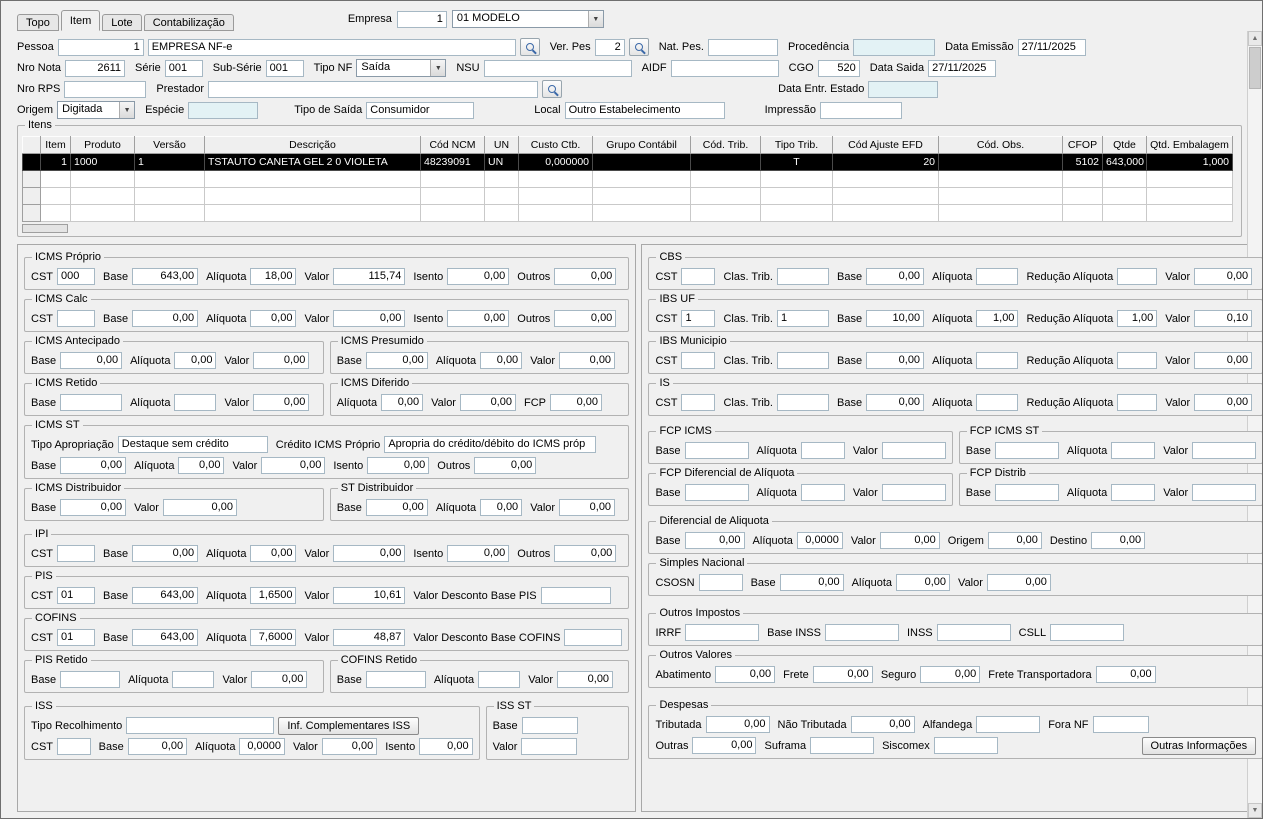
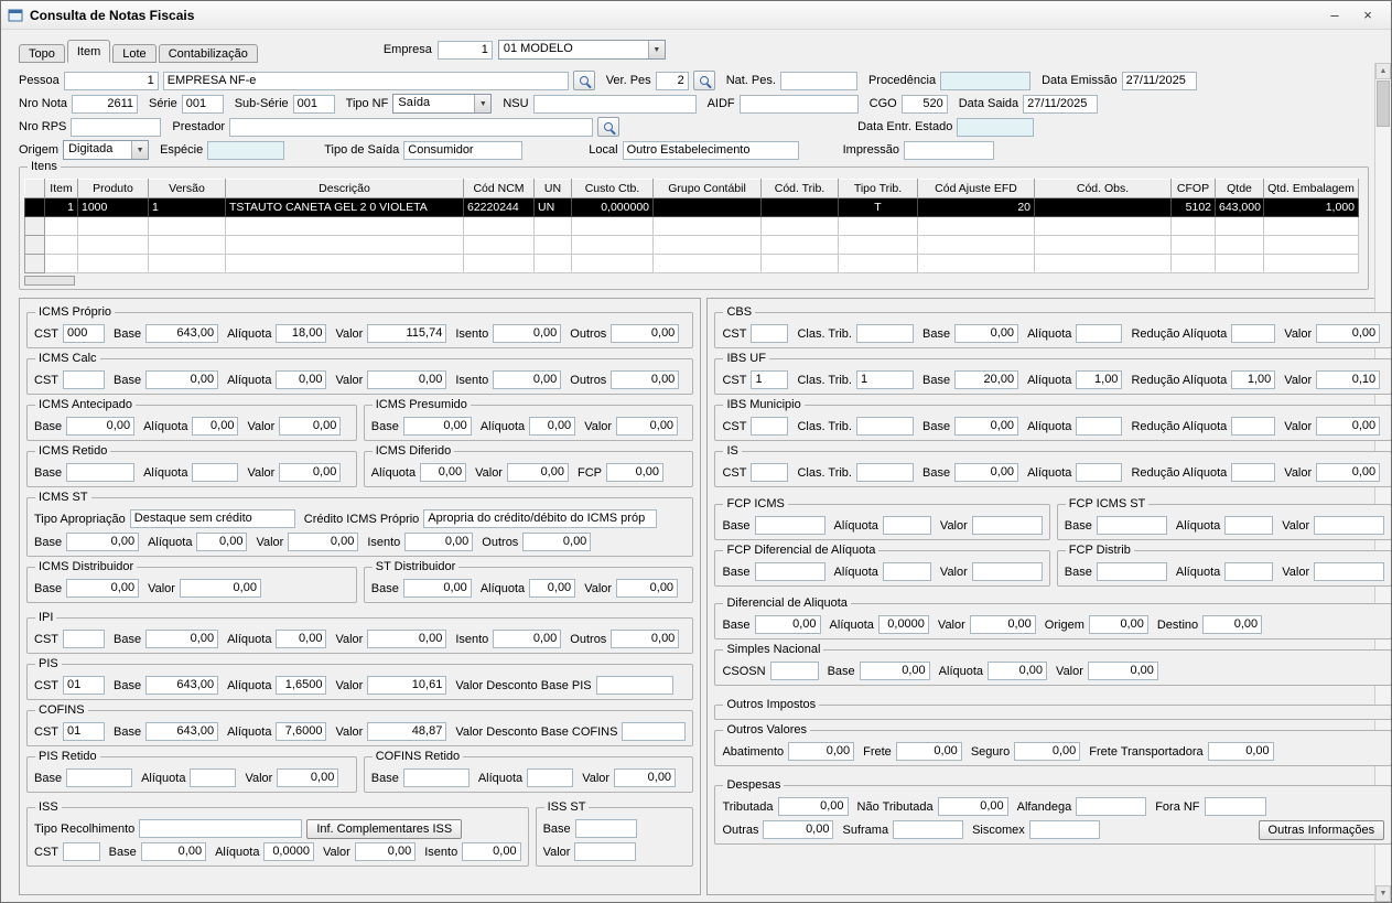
+ Consulta de Notas Fiscais
+ –
+ ×
  Topo
  Item
  Lote
  Contabilização
  Empresa
  1
  01 MODELO
  Pessoa
  1
  EMPRESA NF-e
  Ver. Pes
  2
  Nat. Pes.
  Procedência
  Data Emissão
  27/11/2025
  Nro Nota
  2611
  Série
  001
  Sub-Série
  001
  Tipo NF
  Saída
  NSU
  AIDF
  CGO
  520
  Data Saida
  27/11/2025
  Nro RPS
  Prestador
  Data Entr. Estado
  Origem
  Digitada
  Espécie
  Tipo de Saída
  Consumidor
  Local
  Outro Estabelecimento
  Impressão
  Itens
  	Item	Produto	Versão	Descrição	Cód NCM	UN	Custo Ctb.	Grupo Contábil	Cód. Trib.	Tipo Trib.	Cód Ajuste EFD	Cód. Obs.	CFOP	Qtde	Qtd. Embalagem
- 	1	1000	1	TSTAUTO CANETA GEL 2 0 VIOLETA	48239091	UN	0,000000			T	20		5102	643,000	1,000
+ 	1	1000	1	TSTAUTO CANETA GEL 2 0 VIOLETA	62220244	UN	0,000000			T	20		5102	643,000	1,000
  ICMS Próprio
  CST
  000
  Base
  643,00
  Alíquota
  18,00
  Valor
  115,74
  Isento
  0,00
  Outros
  0,00
  ICMS Calc
  CST
  Base
  0,00
  Alíquota
  0,00
  Valor
  0,00
  Isento
  0,00
  Outros
  0,00
  ICMS Antecipado
  Base
  0,00
  Alíquota
  0,00
  Valor
  0,00
  ICMS Presumido
  Base
  0,00
  Alíquota
  0,00
  Valor
  0,00
  ICMS Retido
  Base
  Alíquota
  Valor
  0,00
  ICMS Diferido
  Alíquota
  0,00
  Valor
  0,00
  FCP
  0,00
  ICMS ST
  Tipo Apropriação
  Destaque sem crédito
  Crédito ICMS Próprio
  Apropria do crédito/débito do ICMS próp
  Base
  0,00
  Alíquota
  0,00
  Valor
  0,00
  Isento
  0,00
  Outros
  0,00
  ICMS Distribuidor
  Base
  0,00
  Valor
  0,00
  ST Distribuidor
  Base
  0,00
  Alíquota
  0,00
  Valor
  0,00
  IPI
  CST
  Base
  0,00
  Alíquota
  0,00
  Valor
  0,00
  Isento
  0,00
  Outros
  0,00
  PIS
  CST
  01
  Base
  643,00
  Alíquota
  1,6500
  Valor
  10,61
  Valor Desconto Base PIS
  COFINS
  CST
  01
  Base
  643,00
  Alíquota
  7,6000
  Valor
  48,87
  Valor Desconto Base COFINS
  PIS Retido
  Base
  Alíquota
  Valor
  0,00
  COFINS Retido
  Base
  Alíquota
  Valor
  0,00
  ISS
  Tipo Recolhimento
  Inf. Complementares ISS
  CST
  Base
  0,00
  Alíquota
  0,0000
  Valor
  0,00
  Isento
  0,00
  ISS ST
  Base
  Valor
  CBS
  CST
  Clas. Trib.
  Base
  0,00
  Alíquota
  Redução Alíquota
  Valor
  0,00
  IBS UF
  CST
  1
  Clas. Trib.
  1
  Base
- 10,00
+ 20,00
  Alíquota
  1,00
  Redução Alíquota
  1,00
  Valor
  0,10
  IBS Municipio
  CST
  Clas. Trib.
  Base
  0,00
  Alíquota
  Redução Alíquota
  Valor
  0,00
  IS
  CST
  Clas. Trib.
  Base
  0,00
  Alíquota
  Redução Alíquota
  Valor
  0,00
  FCP ICMS
  Base
  Alíquota
  Valor
  FCP ICMS ST
  Base
  Alíquota
  Valor
  FCP Diferencial de Alíquota
  Base
  Alíquota
  Valor
  FCP Distrib
  Base
  Alíquota
  Valor
  Diferencial de Aliquota
  Base
  0,00
  Alíquota
  0,0000
  Valor
  0,00
  Origem
  0,00
  Destino
  0,00
  Simples Nacional
  CSOSN
  Base
  0,00
  Alíquota
  0,00
  Valor
  0,00
  Outros Impostos
- IRRF
- Base INSS
- INSS
- CSLL
  Outros Valores
  Abatimento
  0,00
  Frete
  0,00
  Seguro
  0,00
  Frete Transportadora
  0,00
  Despesas
  Tributada
  0,00
  Não Tributada
  0,00
  Alfandega
  Fora NF
  Outras
  0,00
  Suframa
  Siscomex
  Outras Informações
